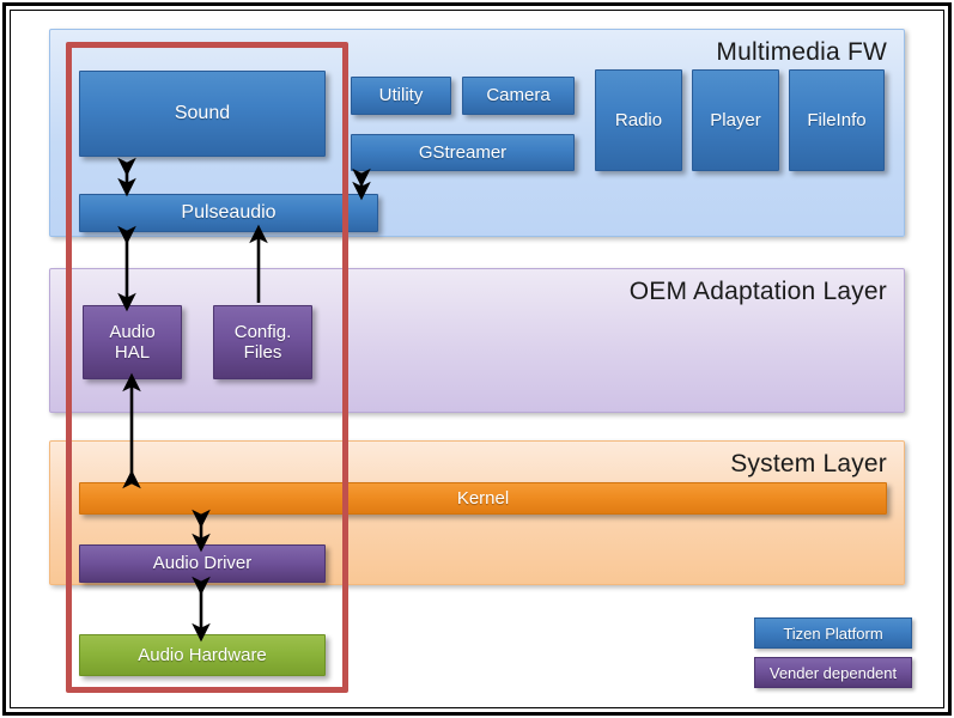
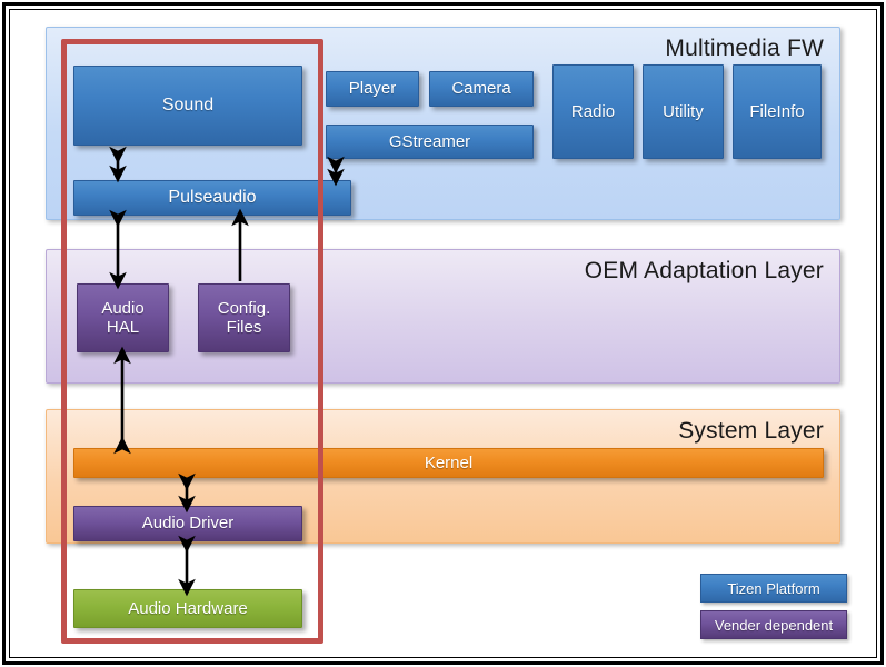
  Multimedia FW
  Sound
  Pulseaudio
- Utility
+ Player
  Camera
  GStreamer
  Radio
- Player
+ Utility
  FileInfo
  OEM Adaptation Layer
  Audio
  HAL
  Config.
  Files
  System Layer
  Kernel
  Audio Driver
  Audio Hardware
  Tizen Platform
  Vender dependent
